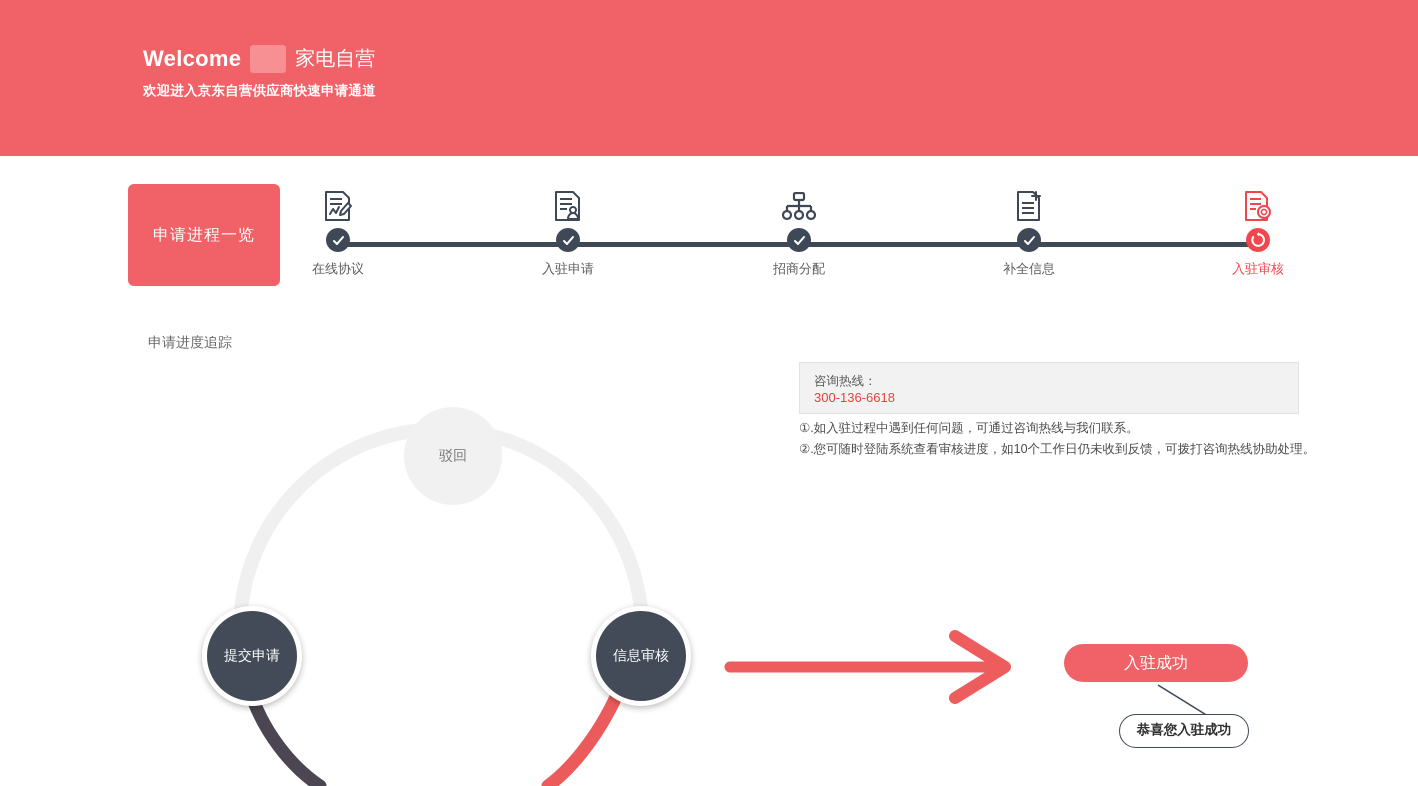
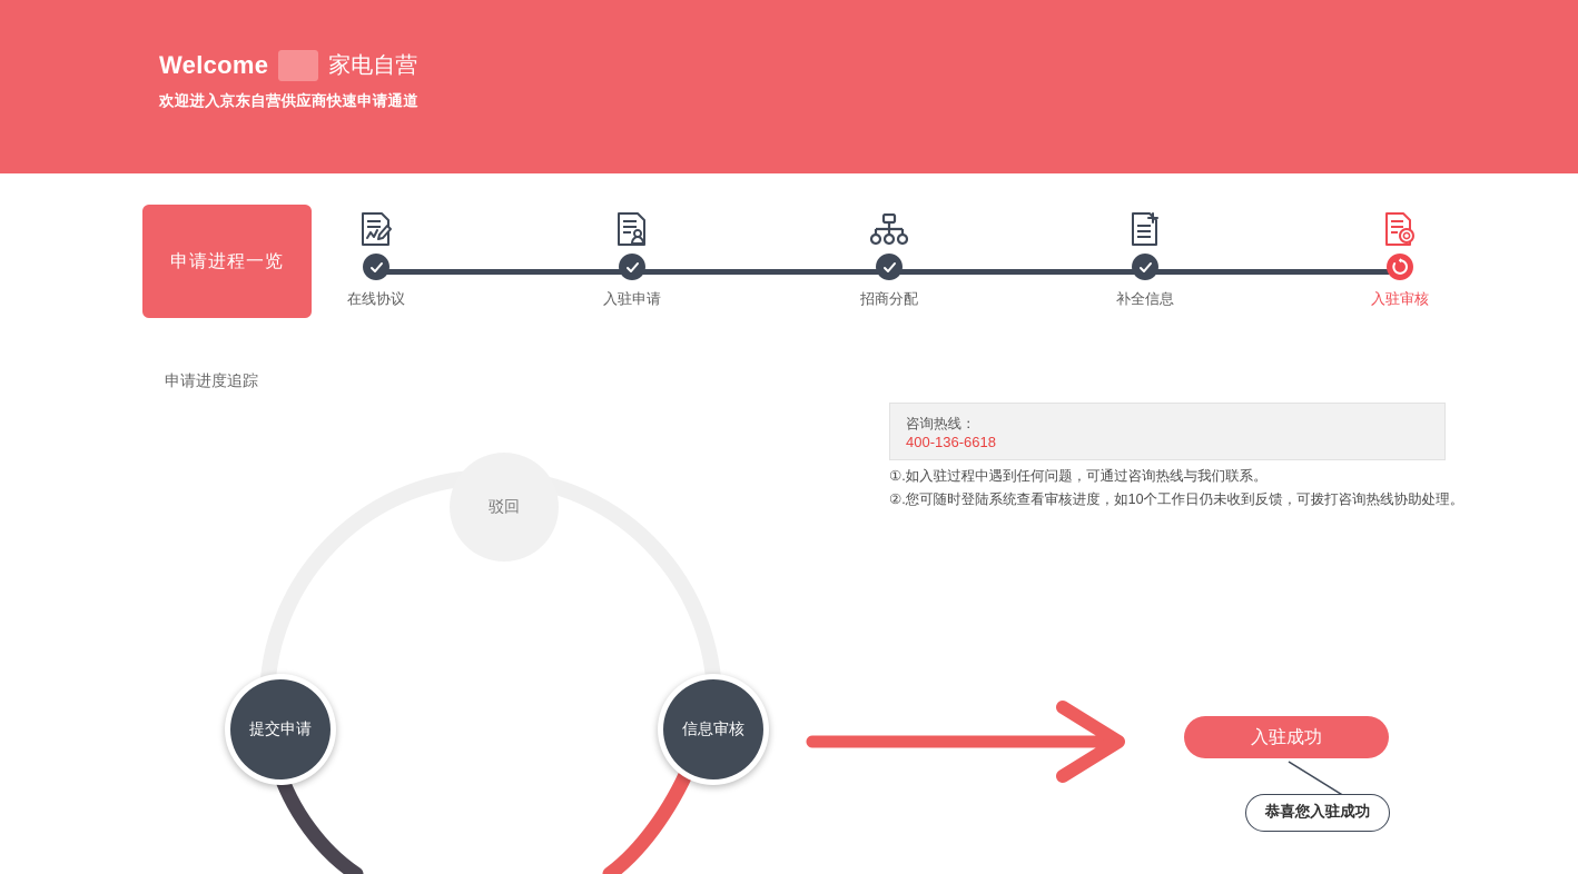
  Welcome
  家电自营
  欢迎进入京东自营供应商快速申请通道
  申请进程一览
  在线协议
  入驻申请
  招商分配
  补全信息
  入驻审核
  申请进度追踪
  咨询热线：
- 300-136-6618
+ 400-136-6618
  ①.如入驻过程中遇到任何问题，可通过咨询热线与我们联系。
  ②.您可随时登陆系统查看审核进度，如10个工作日仍未收到反馈，可拨打咨询热线协助处理
  驳回
  提交申请
  信息审核
  入驻成功
  恭喜您入驻成功
